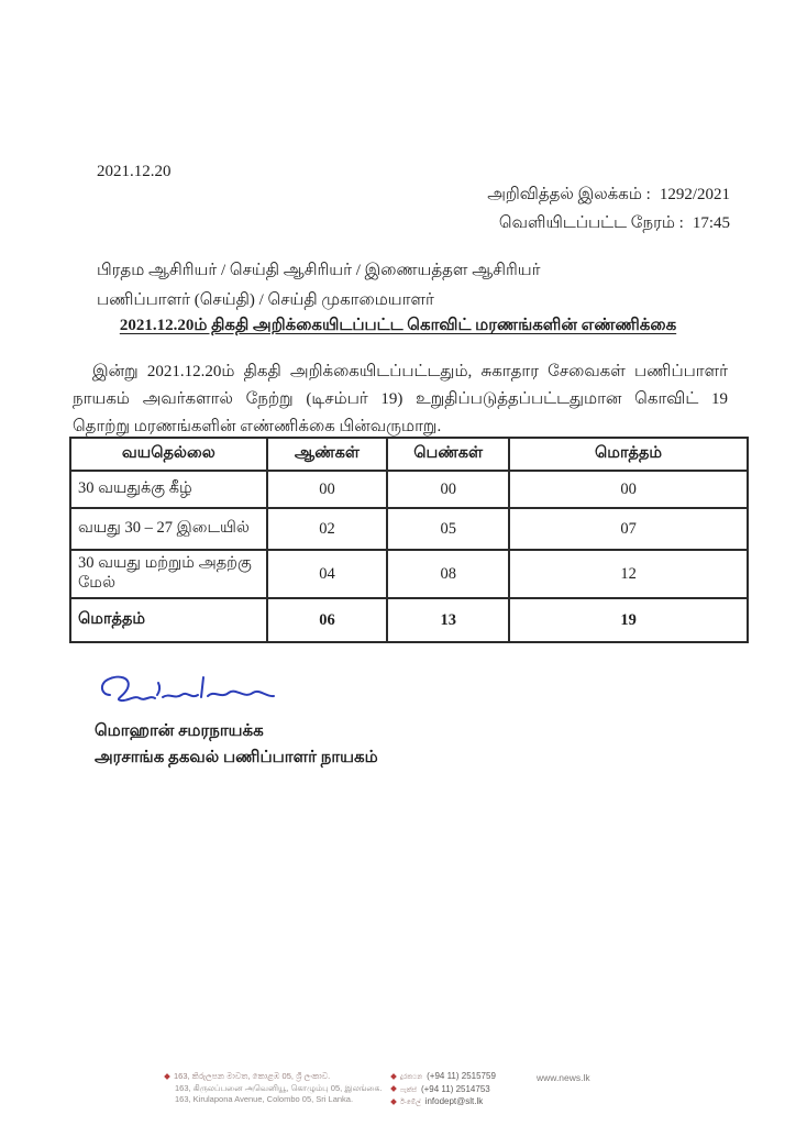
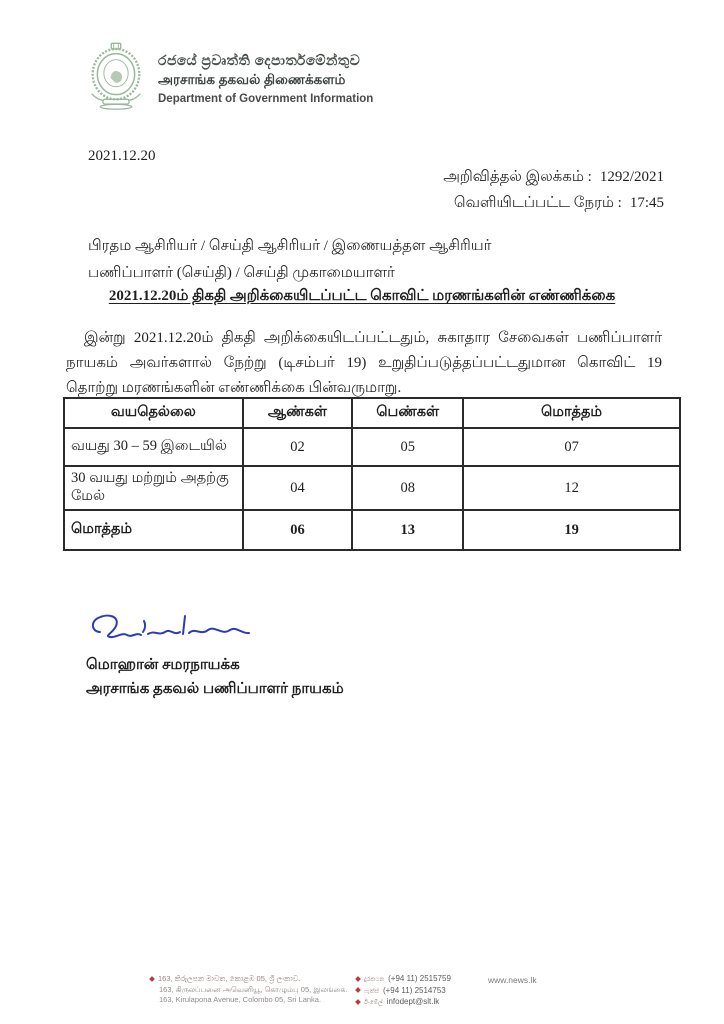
+ රජයේ ප්‍රවෘත්ති දෙපාර්තමේන්තුව
+ அரசாங்க தகவல் திணைக்களம்
+ Department of Government Information
  2021.12.20
  அறிவித்தல் இலக்கம் : 1292/2021
  வெளியிடப்பட்ட நேரம் : 17:45
  பிரதம ஆசிரியர் / செய்தி ஆசிரியர் / இணையத்தள ஆசிரியர்
  பணிப்பாளர் (செய்தி) / செய்தி முகாமையாளர்
  2021.12.20ம் திகதி அறிக்கையிடப்பட்ட கொவிட் மரணங்களின் எண்ணிக்கை
  இன்று 2021.12.20ம் திகதி அறிக்கையிடப்பட்டதும், சுகாதார சேவைகள் பணிப்பாளர் நாயகம் அவர்களால் நேற்று (டிசம்பர் 19) உறுதிப்படுத்தப்பட்டதுமான கொவிட் 19 தொற்று மரணங்களின் எண்ணிக்கை பின்வருமாறு.
  வயதெல்லை	ஆண்கள்	பெண்கள்	மொத்தம்
- 30 வயதுக்கு கீழ்	00	00	00
- வயது 30 – 27 இடையில்	02	05	07
+ வயது 30 – 59 இடையில்	02	05	07
  30 வயது மற்றும் அதற்கு மேல்	04	08	12
  மொத்தம்	06	13	19
  மொஹான் சமரநாயக்க
  அரசாங்க தகவல் பணிப்பாளர் நாயகம்
  163, කිරුලපන මාවත, කොළඹ 05, ශ්‍රී ලංකාව.
  163, கிருலப்பனை அவெனியூ, கொழும்பு 05, இலங்கை.
  163, Kirulapona Avenue, Colombo 05, Sri Lanka.
  (+94 11) 2515759
  (+94 11) 2514753
  infodept@slt.lk
  www.news.lk
